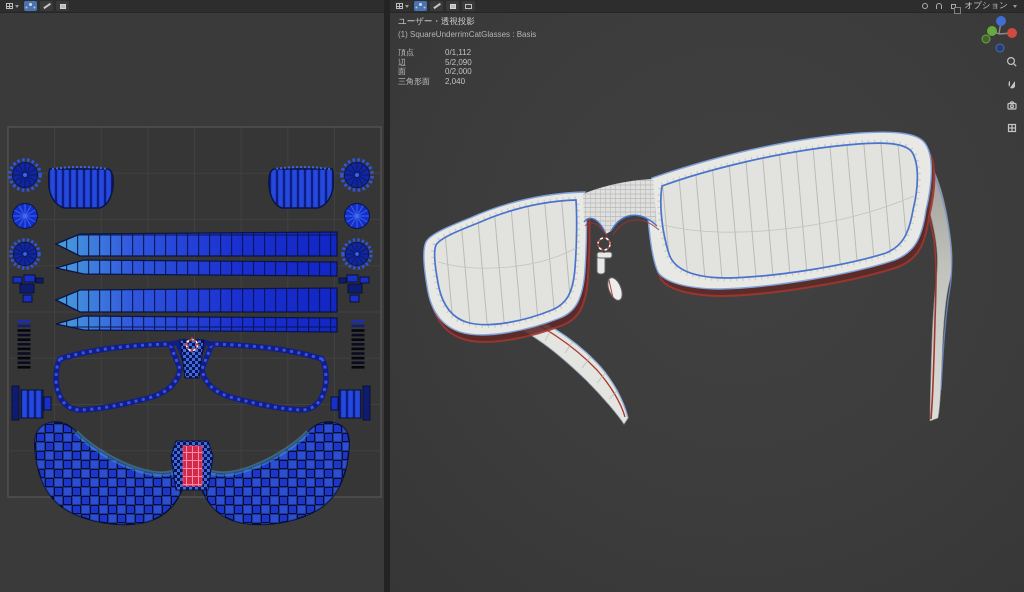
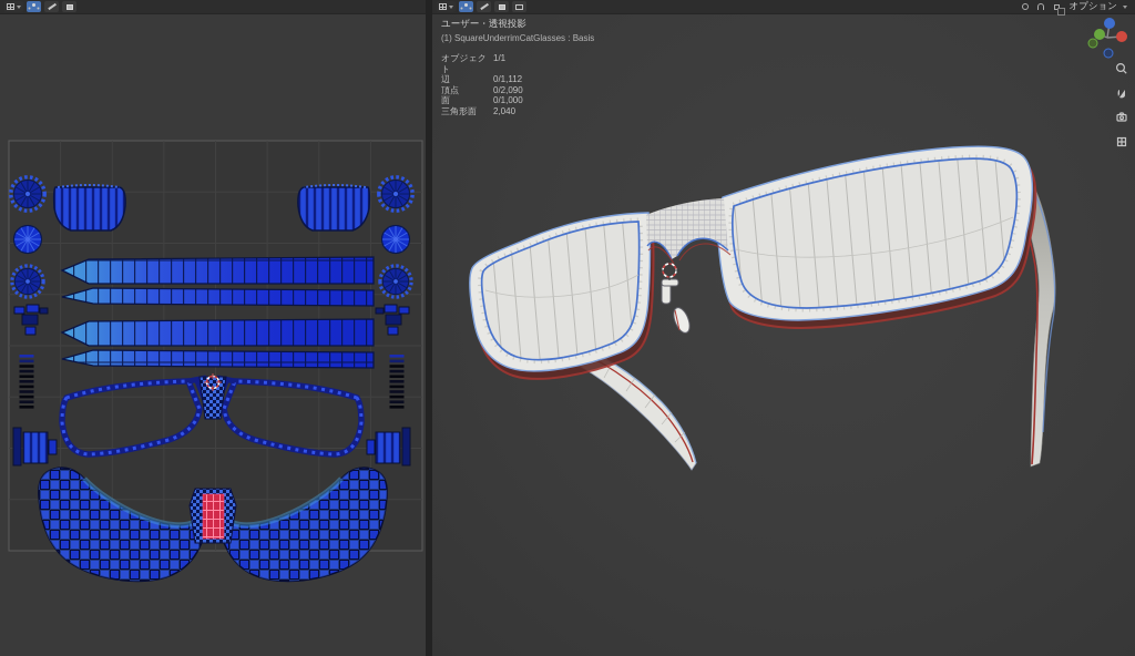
  オプション
  ユーザー・透視投影
  (1) SquareUnderrimCatGlasses : Basis
+ オブジェクト
+ 1/1
- 頂点
+ 辺
  0/1,112
- 辺
+ 頂点
- 5/2,090
+ 0/2,090
  面
- 0/2,000
+ 0/1,000
  三角形面
  2,040
